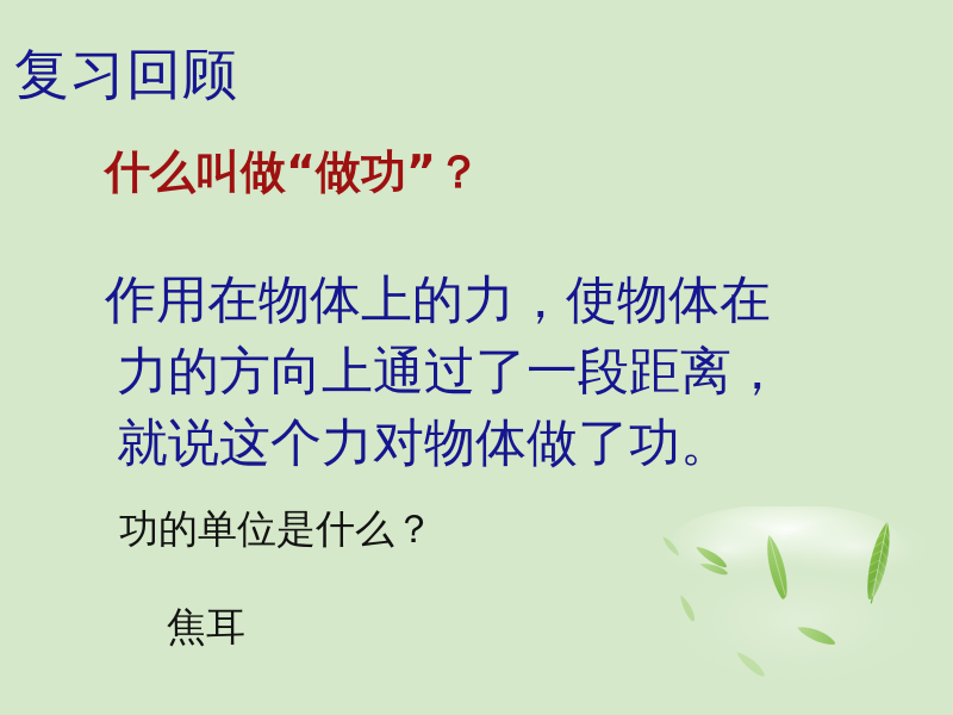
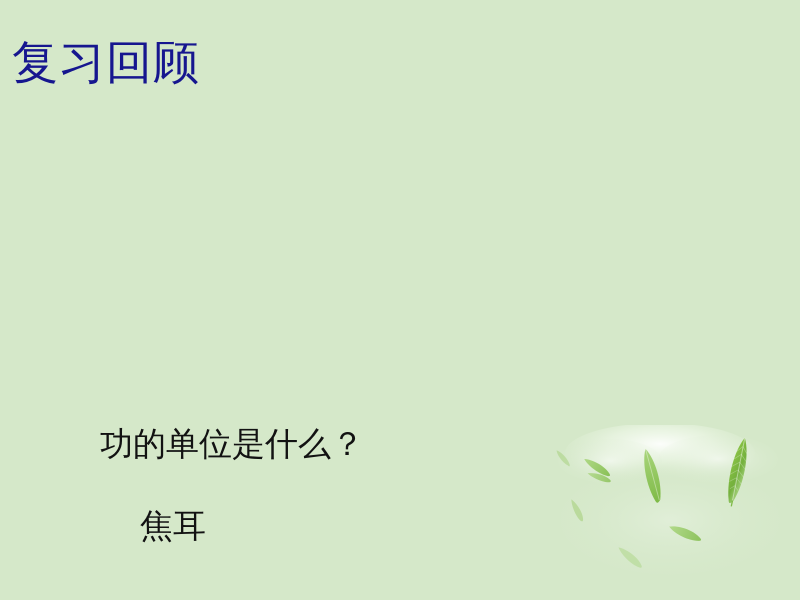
  复习回顾
- 什么叫做“做功”？
- 作用在物体上的力，使物体在
- 力的方向上通过了一段距离，
- 就说这个力对物体做了功。
  功的单位是什么？
  焦耳
